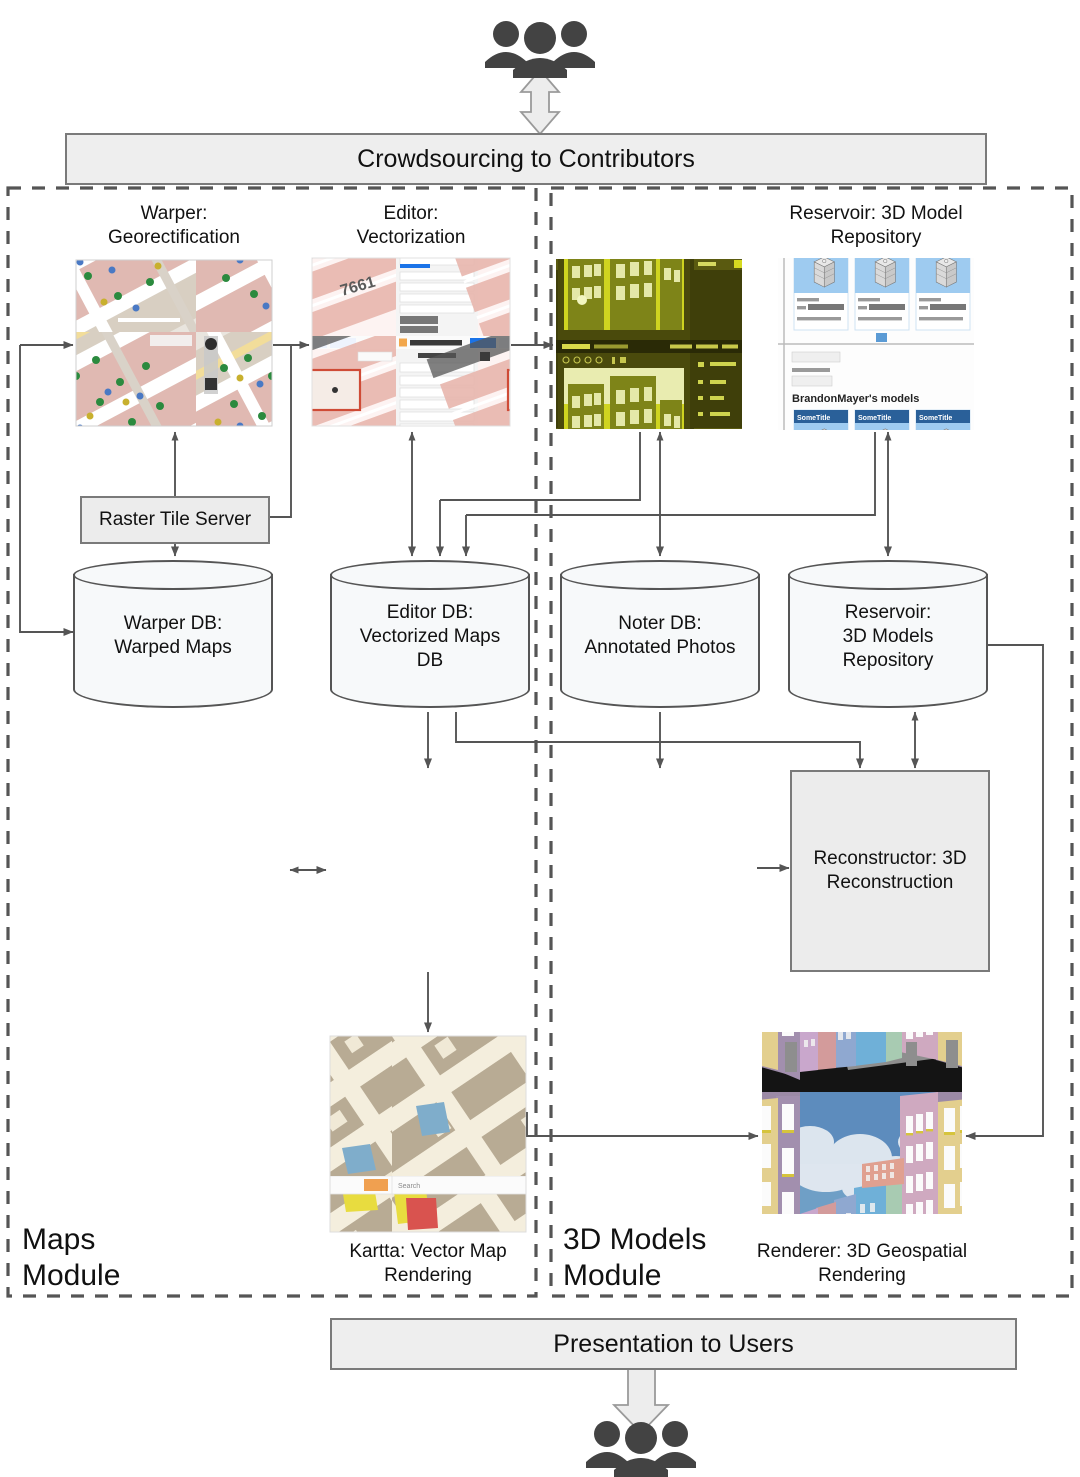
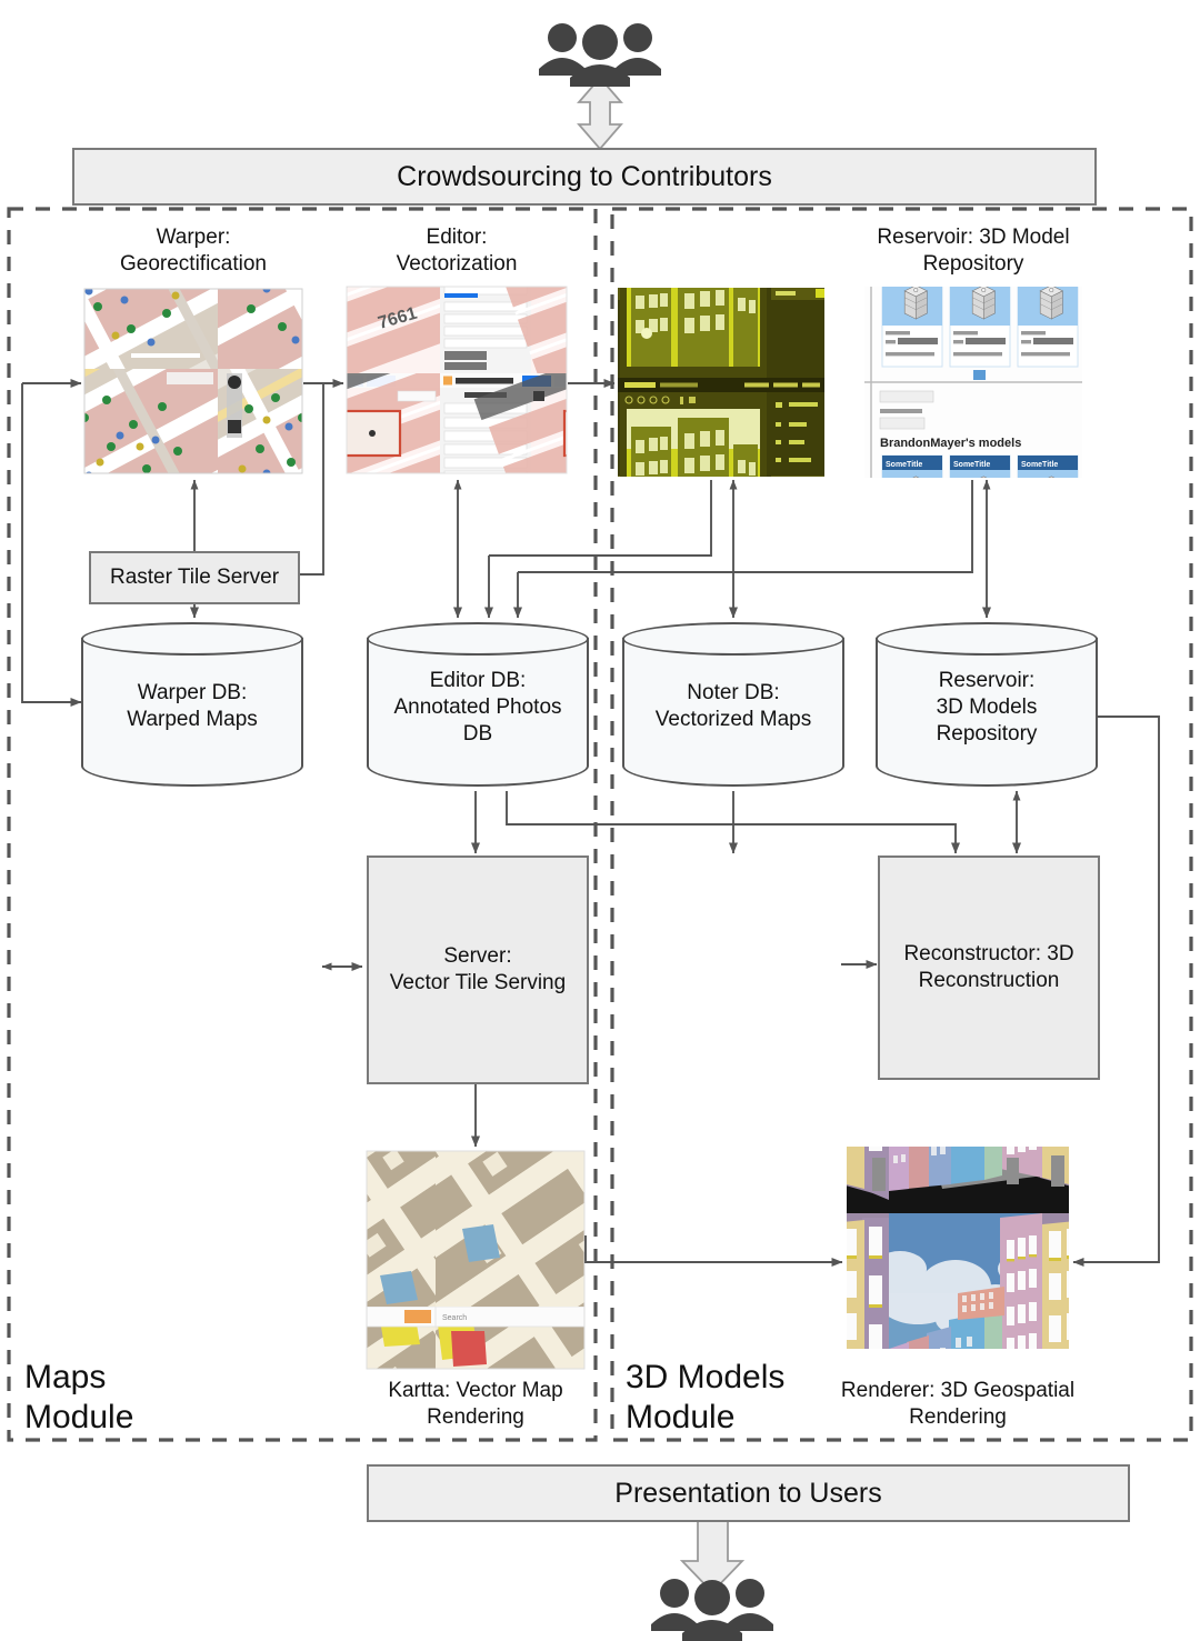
  Crowdsourcing to Contributors
  Warper:
  Georectification
  Editor:
  Vectorization
  Reservoir: 3D Model
  Repository
  Raster Tile Server
  Warper DB:
  Warped Maps
  Editor DB:
- Vectorized Maps
+ Annotated Photos
  DB
  Noter DB:
- Annotated Photos
+ Vectorized Maps
  Reservoir:
  3D Models
  Repository
+ Server:
+ Vector Tile Serving
  Reconstructor: 3D
  Reconstruction
  Kartta: Vector Map
  Rendering
  Renderer: 3D Geospatial
  Rendering
  Maps
  Module
  3D Models
  Module
  Presentation to Users
